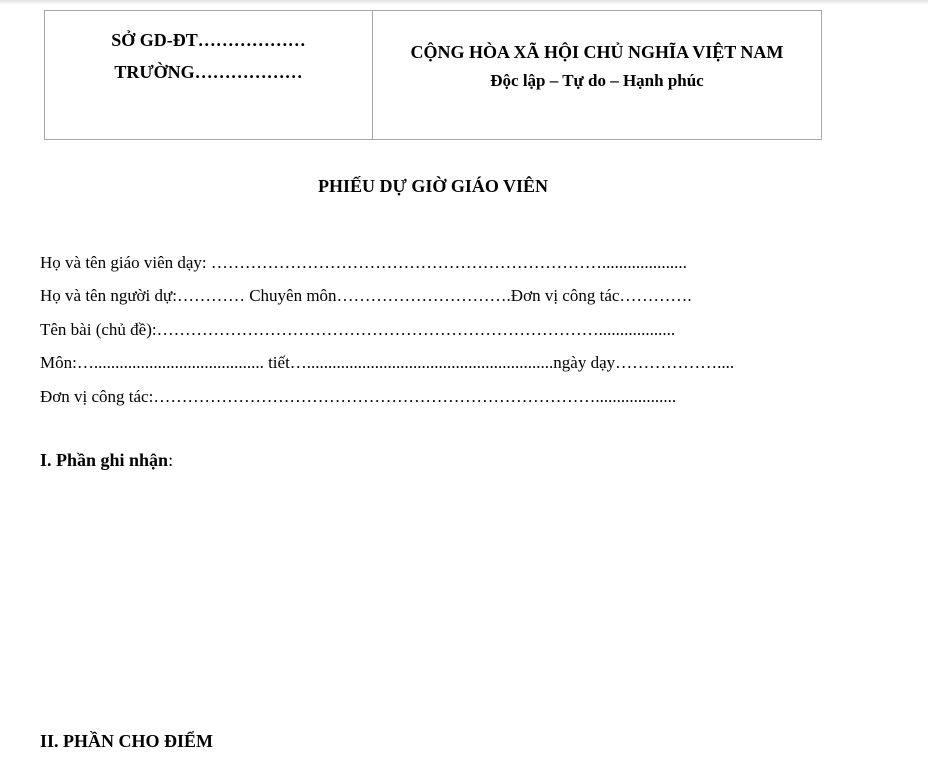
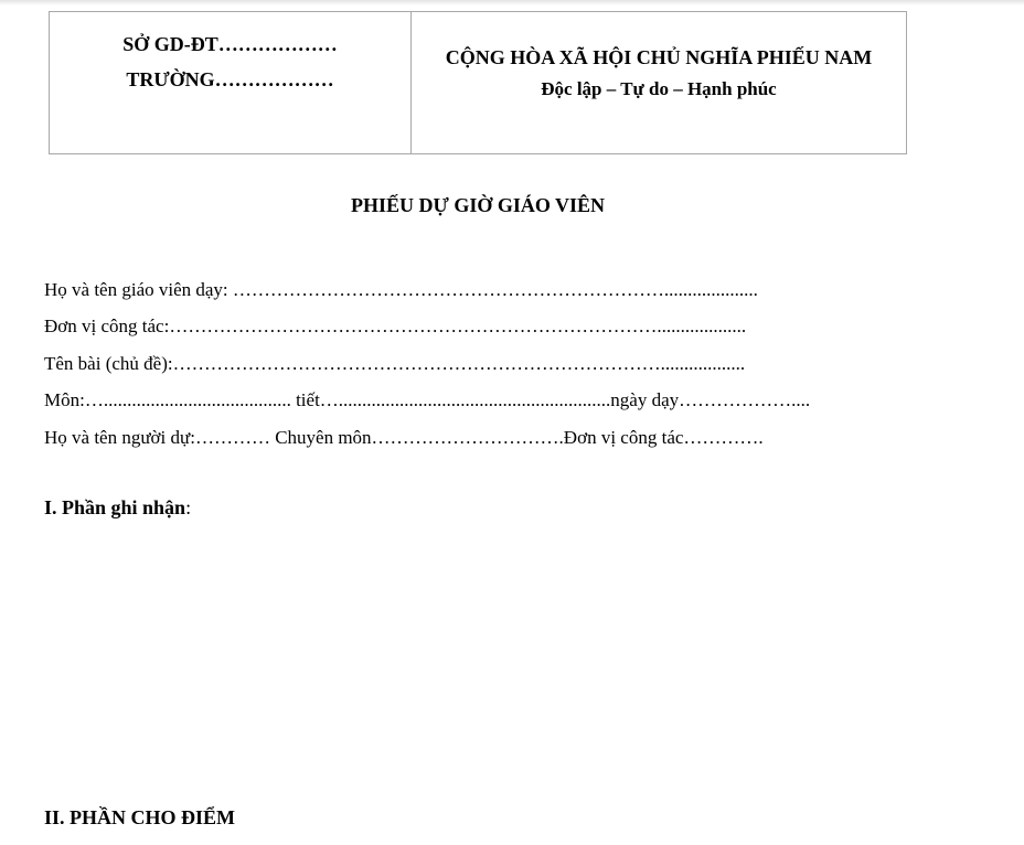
  SỞ GD-ĐT………………
  TRƯỜNG………………
- CỘNG HÒA XÃ HỘI CHỦ NGHĨA VIỆT NAM
+ CỘNG HÒA XÃ HỘI CHỦ NGHĨA PHIẾU NAM
  Độc lập – Tự do – Hạnh phúc
  PHIẾU DỰ GIỜ GIÁO VIÊN
  Họ và tên giáo viên dạy: ……………………………………………………………....................
- Họ và tên người dự:………… Chuyên môn………………………….Đơn vị công tác………….
+ Đơn vị công tác:……………………………………………………………………...................
  Tên bài (chủ đề):……………………………………………………………………..................
  Môn:…........................................ tiết…..........................................................ngày dạy………………....
- Đơn vị công tác:……………………………………………………………………...................
+ Họ và tên người dự:………… Chuyên môn………………………….Đơn vị công tác………….
  I. Phần ghi nhận:
  II. PHẦN CHO ĐIỂM
